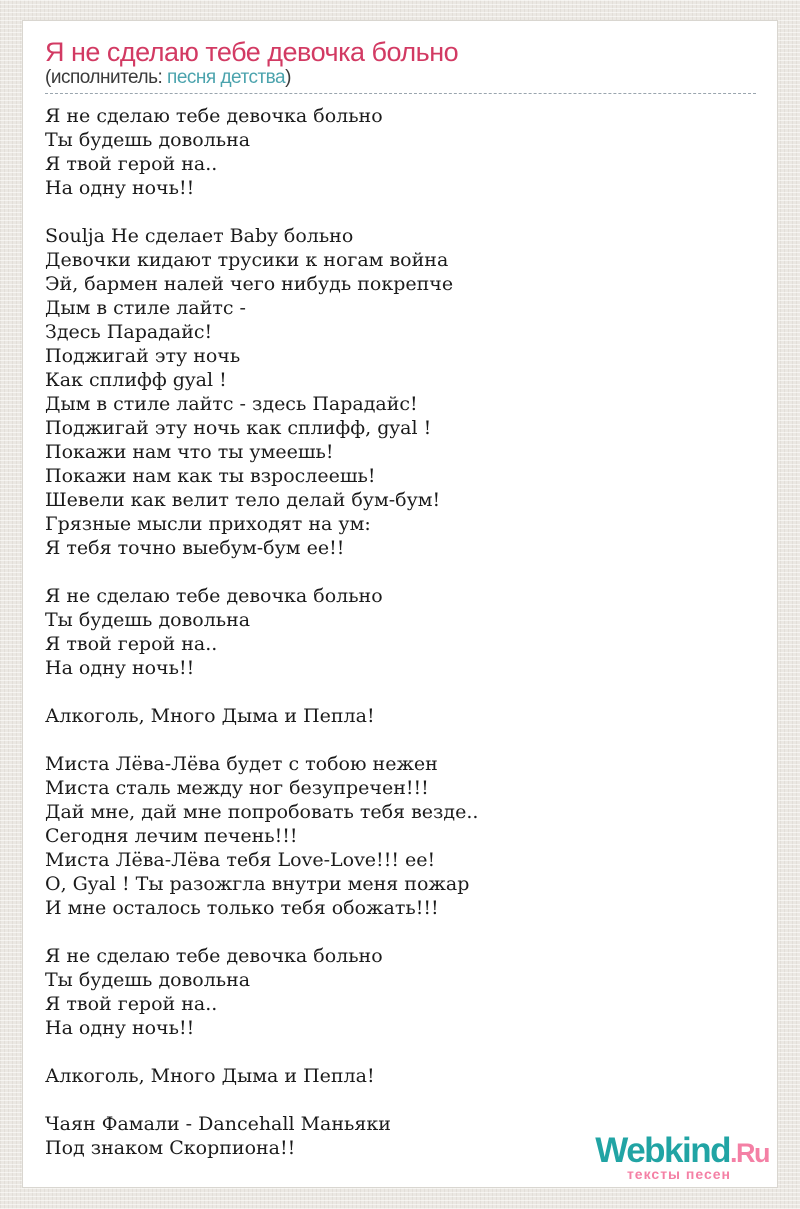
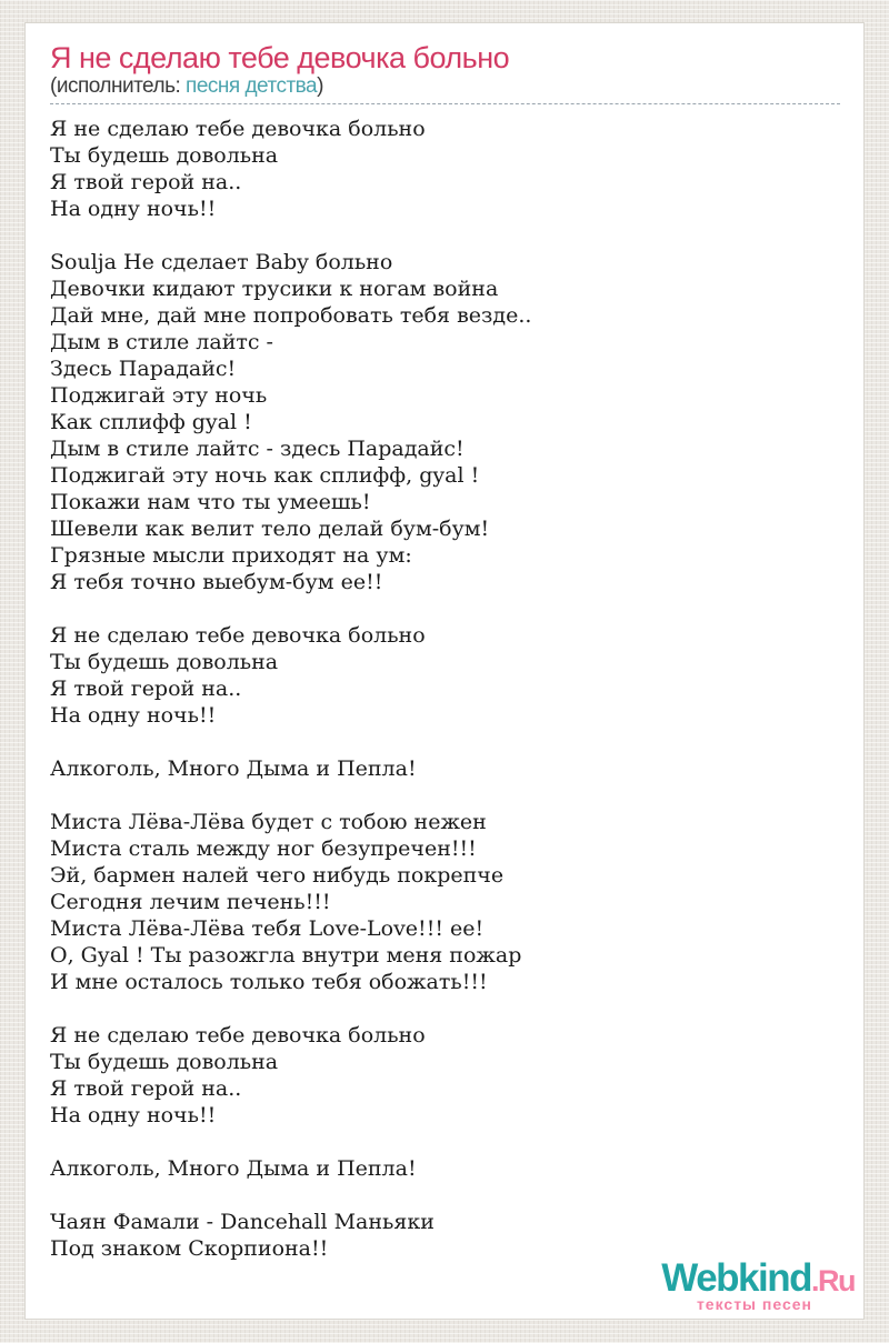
  Я не сделаю тебе девочка больно
  (исполнитель: песня детства)
  Я не сделаю тебе девочка больно
  Ты будешь довольна
  Я твой герой на..
  На одну ночь!!
  Soulja Не сделает Baby больно
  Девочки кидают трусики к ногам война
- Эй, бармен налей чего нибудь покрепче
+ Дай мне, дай мне попробовать тебя везде..
  Дым в стиле лайтс -
  Здесь Парадайс!
  Поджигай эту ночь
  Как сплифф gyal !
  Дым в стиле лайтс - здесь Парадайс!
  Поджигай эту ночь как сплифф, gyal !
  Покажи нам что ты умеешь!
- Покажи нам как ты взрослеешь!
  Шевели как велит тело делай бум-бум!
  Грязные мысли приходят на ум:
  Я тебя точно выебум-бум ее!!
  Я не сделаю тебе девочка больно
  Ты будешь довольна
  Я твой герой на..
  На одну ночь!!
  Алкоголь, Много Дыма и Пепла!
  Миста Лёва-Лёва будет с тобою нежен
  Миста сталь между ног безупречен!!!
- Дай мне, дай мне попробовать тебя везде..
+ Эй, бармен налей чего нибудь покрепче
  Сегодня лечим печень!!!
  Миста Лёва-Лёва тебя Love-Love!!! ее!
  О, Gyal ! Ты разожгла внутри меня пожар
  И мне осталось только тебя обожать!!!
  Я не сделаю тебе девочка больно
  Ты будешь довольна
  Я твой герой на..
  На одну ночь!!
  Алкоголь, Много Дыма и Пепла!
  Чаян Фамали - Dancehall Маньяки
  Под знаком Скорпиона!!
  Webkind.Ru
  тексты песен
